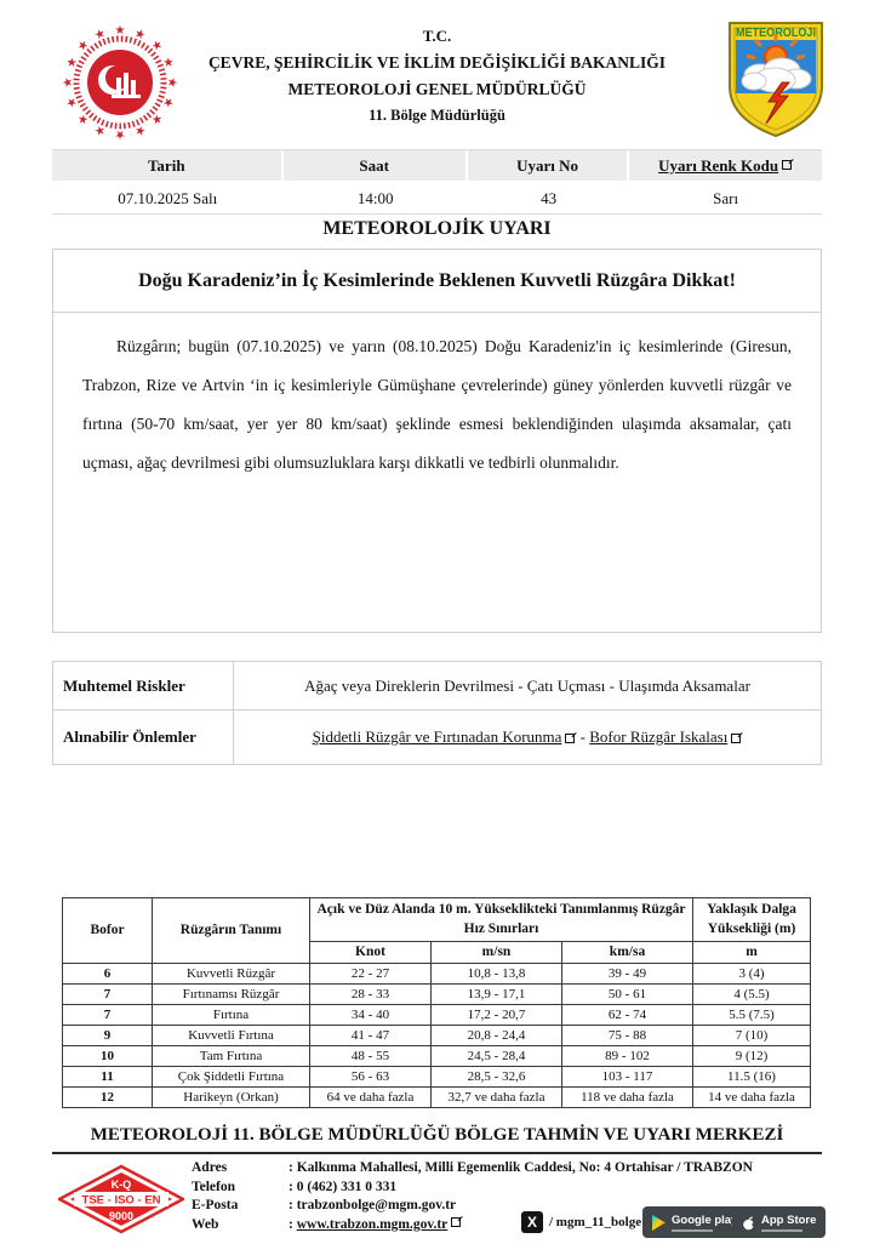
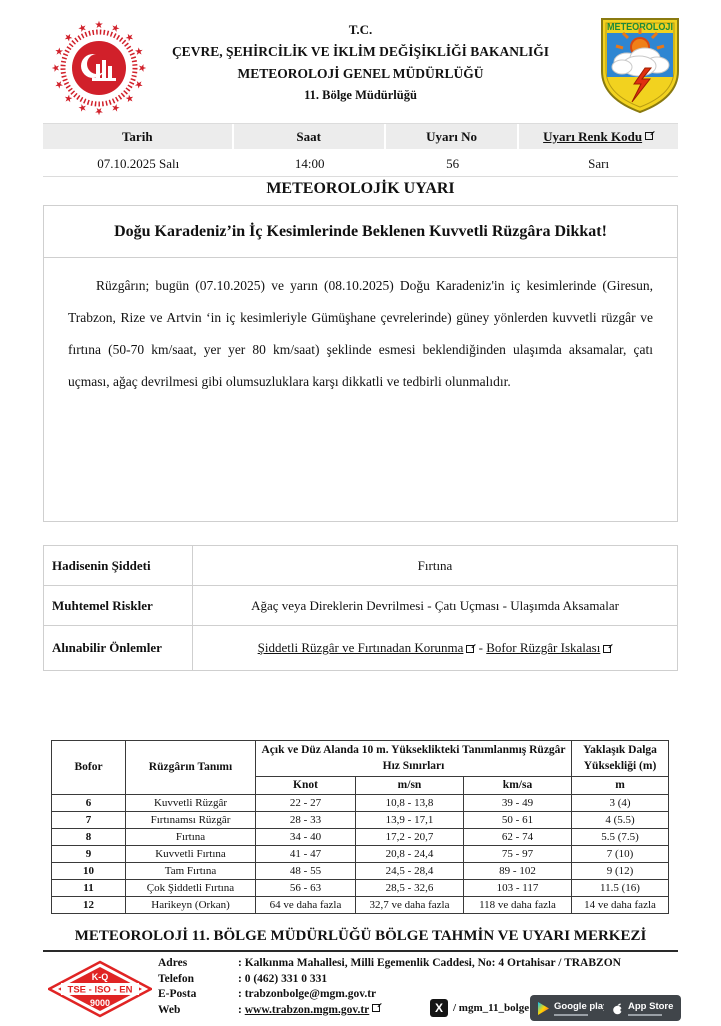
  ★
  METEOROLOJI
  T.C.
  ÇEVRE, ŞEHİRCİLİK VE İKLİM DEĞİŞİKLİĞİ BAKANLIĞI
  METEOROLOJİ GENEL MÜDÜRLÜĞÜ
  11. Bölge Müdürlüğü
  Tarih
  Saat
  Uyarı No
  Uyarı Renk Kodu
  07.10.2025 Salı
  14:00
- 43
+ 56
  Sarı
  METEOROLOJİK UYARI
  Doğu Karadeniz’in İç Kesimlerinde Beklenen Kuvvetli Rüzgâra Dikkat!
  Rüzgârın; bugün (07.10.2025) ve yarın (08.10.2025) Doğu Karadeniz'in iç kesimlerinde (Giresun, Trabzon, Rize ve Artvin ‘in iç kesimleriyle Gümüşhane çevrelerinde) güney yönlerden kuvvetli rüzgâr ve fırtına (50-70 km/saat, yer yer 80 km/saat) şeklinde esmesi beklendiğinden ulaşımda aksamalar, çatı uçması, ağaç devrilmesi gibi olumsuzluklara karşı dikkatli ve tedbirli olunmalıdır.
+ Hadisenin Şiddeti
+ Fırtına
  Muhtemel Riskler
  Ağaç veya Direklerin Devrilmesi - Çatı Uçması - Ulaşımda Aksamalar
  Alınabilir Önlemler
  Şiddetli Rüzgâr ve Fırtınadan Korunma
  -
  Bofor Rüzgâr Iskalası
  Bofor	Rüzgârın Tanımı	Açık ve Düz Alanda 10 m. Yükseklikteki Tanımlanmış Rüzgâr Hız Sınırları	Yaklaşık Dalga Yüksekliği (m)
  Knot	m/sn	km/sa	m
  6	Kuvvetli Rüzgâr	22 - 27	10,8 - 13,8	39 - 49	3 (4)
  7	Fırtınamsı Rüzgâr	28 - 33	13,9 - 17,1	50 - 61	4 (5.5)
- 7	Fırtına	34 - 40	17,2 - 20,7	62 - 74	5.5 (7.5)
+ 8	Fırtına	34 - 40	17,2 - 20,7	62 - 74	5.5 (7.5)
- 9	Kuvvetli Fırtına	41 - 47	20,8 - 24,4	75 - 88	7 (10)
+ 9	Kuvvetli Fırtına	41 - 47	20,8 - 24,4	75 - 97	7 (10)
  10	Tam Fırtına	48 - 55	24,5 - 28,4	89 - 102	9 (12)
  11	Çok Şiddetli Fırtına	56 - 63	28,5 - 32,6	103 - 117	11.5 (16)
  12	Harikeyn (Orkan)	64 ve daha fazla	32,7 ve daha fazla	118 ve daha fazla	14 ve daha fazla
  METEOROLOJİ 11. BÖLGE MÜDÜRLÜĞÜ BÖLGE TAHMİN VE UYARI MERKEZİ
  TSE - ISO - EN
  K-Q
  9000
  Adres : Kalkınma Mahallesi, Milli Egemenlik Caddesi, No: 4 Ortahisar / TRABZON
  Telefon : 0 (462) 331 0 331
  E-Posta : trabzonbolge@mgm.gov.tr
  Web : www.trabzon.mgm.gov.tr
  X
  / mgm_11_bolge
  Google pla
  App Store
